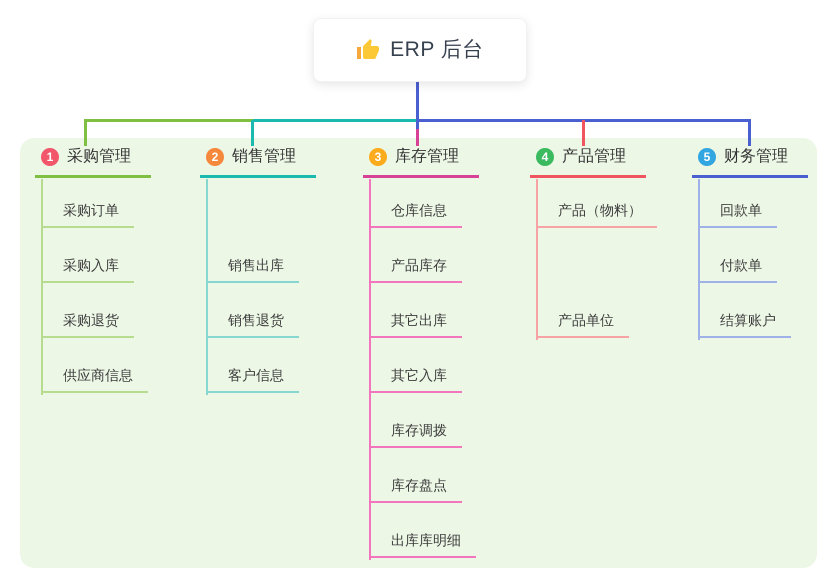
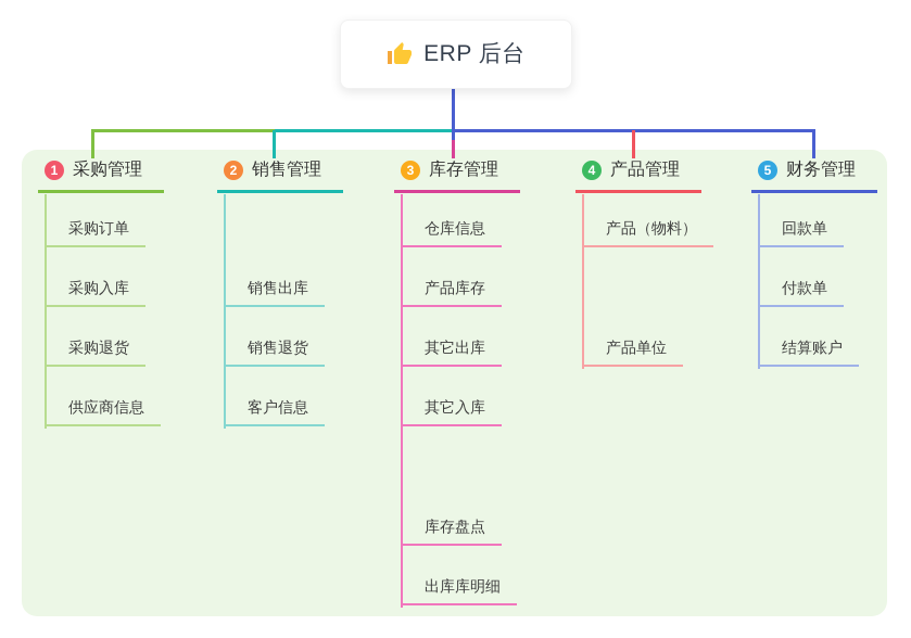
  ERP 后台
  1
  采购管理
  采购订单
  采购入库
  采购退货
  供应商信息
  2
  销售管理
  销售出库
  销售退货
  客户信息
  3
  库存管理
  仓库信息
  产品库存
  其它出库
  其它入库
- 库存调拨
  库存盘点
  出库库明细
  4
  产品管理
  产品（物料）
  产品单位
  5
  财务管理
  回款单
  付款单
  结算账户
